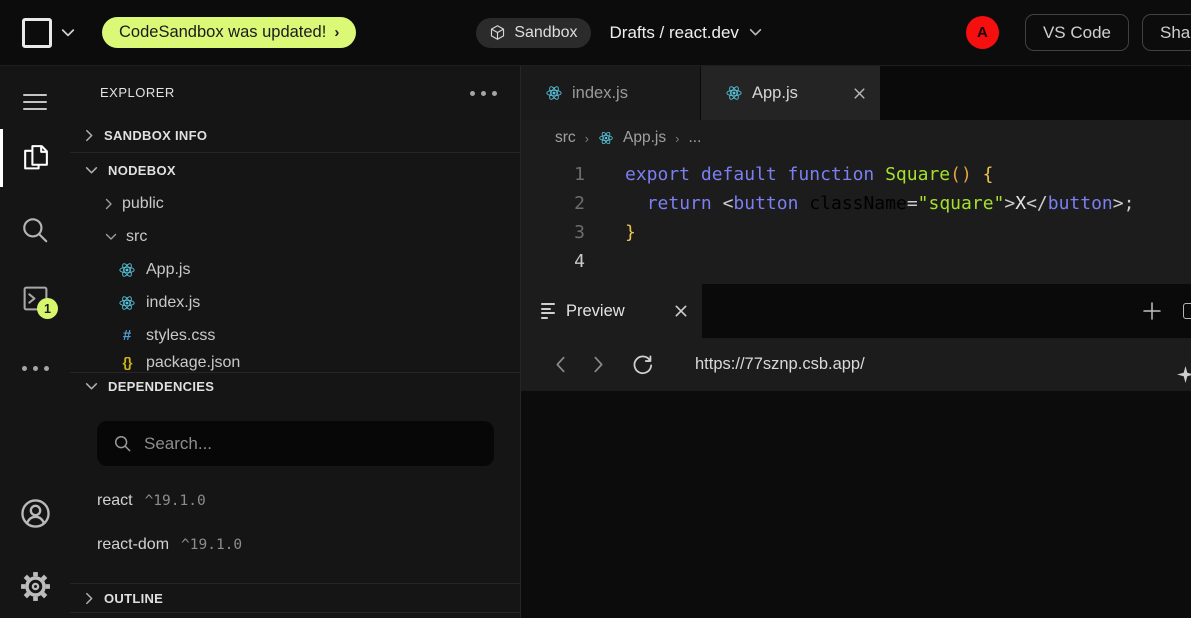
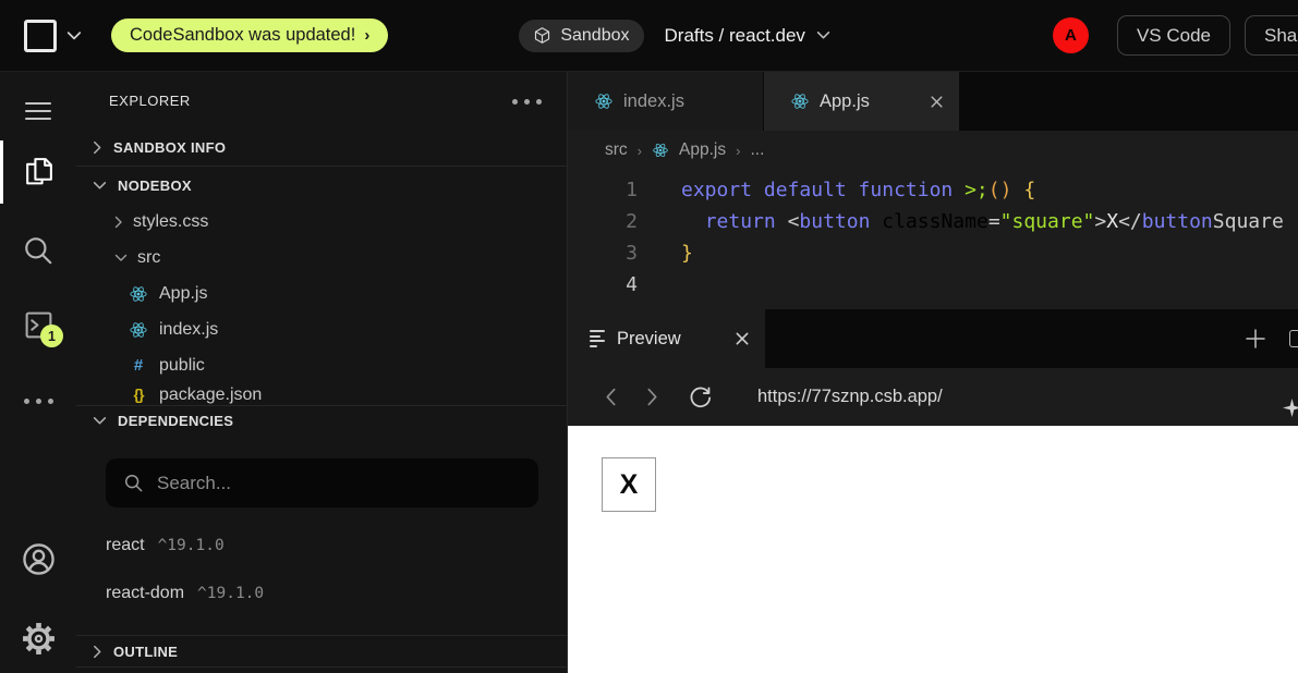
  CodeSandbox was updated!
  ›
  Sandbox
  Drafts / react.dev
  A
  VS Code
  1
  EXPLORER
  SANDBOX INFO
  NODEBOX
- public
+ styles.css
  src
  App.js
  index.js
  #
- styles.css
+ public
  {}
  package.json
  DEPENDENCIES
  Search...
  react
  ^19.1.0
  react-dom
  ^19.1.0
  OUTLINE
  index.js
  App.js
  src
  ›
  App.js
  ›
  ...
  1
- export default function Square() {
+ export default function >;() {
  2
- return <button className="square">X</button>;
+ return <button className="square">X</buttonSquare
  3
  }
  4
  Preview
  https://77sznp.csb.app/
+ X
